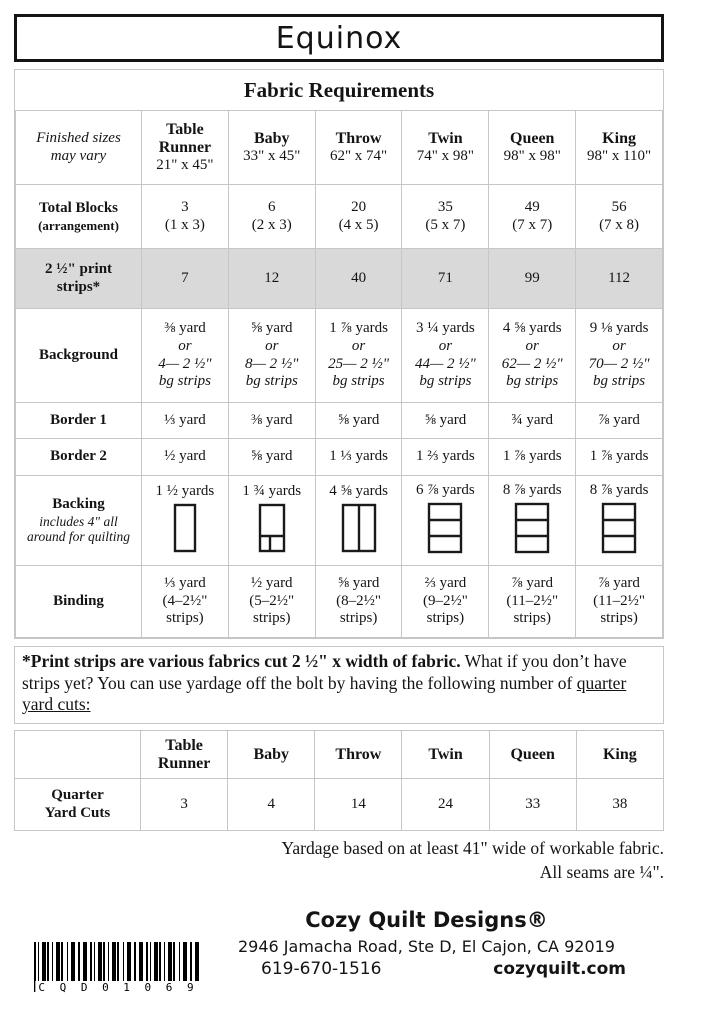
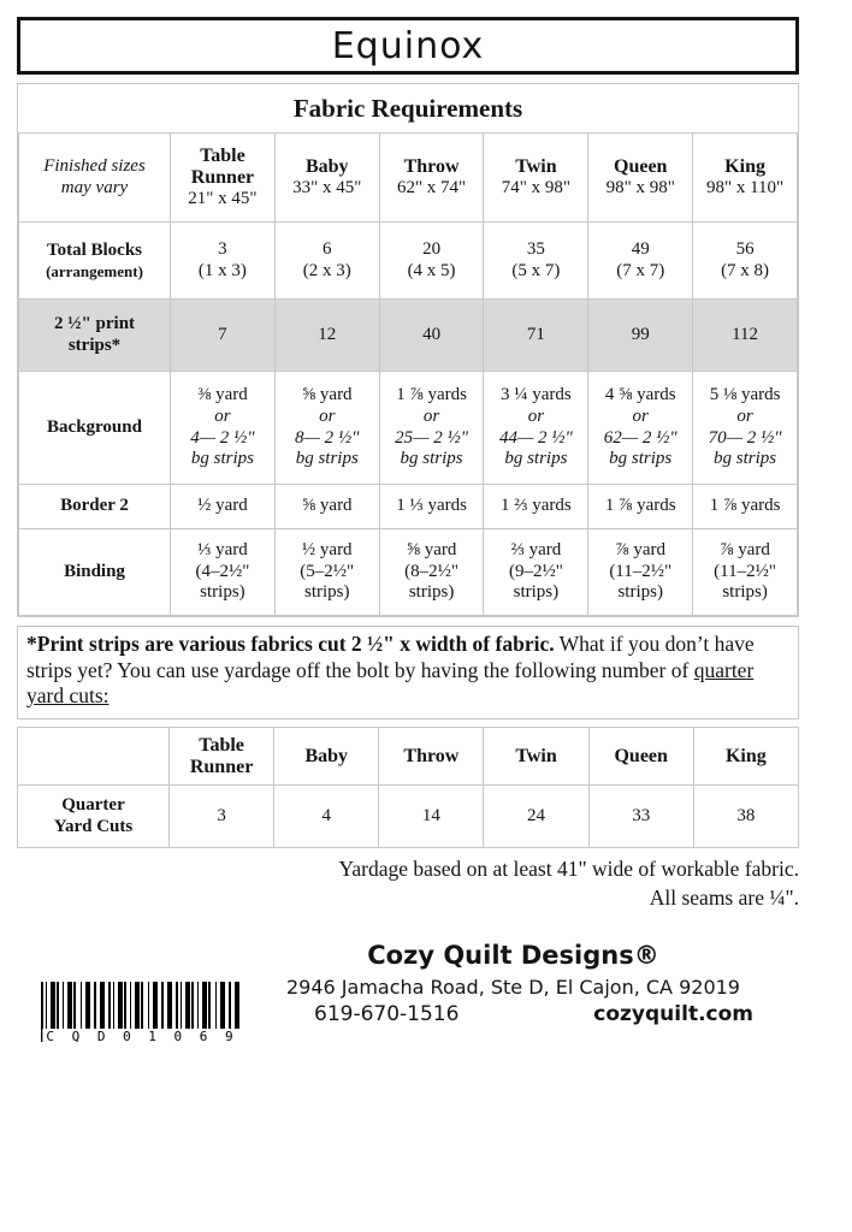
  Equinox
  Fabric Requirements
  Finished sizes may vary	Table Runner 21" x 45"	Baby 33" x 45"	Throw 62" x 74"	Twin 74" x 98"	Queen 98" x 98"	King 98" x 110"
  Total Blocks (arrangement)	3 (1 x 3)	6 (2 x 3)	20 (4 x 5)	35 (5 x 7)	49 (7 x 7)	56 (7 x 8)
  2 ½" print strips*	7	12	40	71	99	112
- Background	⅜ yard or 4— 2 ½" bg strips	⅝ yard or 8— 2 ½" bg strips	1 ⅞ yards or 25— 2 ½" bg strips	3 ¼ yards or 44— 2 ½" bg strips	4 ⅝ yards or 62— 2 ½" bg strips	9 ⅛ yards or 70— 2 ½" bg strips
+ Background	⅜ yard or 4— 2 ½" bg strips	⅝ yard or 8— 2 ½" bg strips	1 ⅞ yards or 25— 2 ½" bg strips	3 ¼ yards or 44— 2 ½" bg strips	4 ⅝ yards or 62— 2 ½" bg strips	5 ⅛ yards or 70— 2 ½" bg strips
- Border 1	⅓ yard	⅜ yard	⅝ yard	⅝ yard	¾ yard	⅞ yard
  Border 2	½ yard	⅝ yard	1 ⅓ yards	1 ⅔ yards	1 ⅞ yards	1 ⅞ yards
- Backing includes 4" all around for quilting	1 ½ yards	1 ¾ yards	4 ⅝ yards	6 ⅞ yards	8 ⅞ yards	8 ⅞ yards
  Binding	⅓ yard (4–2½" strips)	½ yard (5–2½" strips)	⅝ yard (8–2½" strips)	⅔ yard (9–2½" strips)	⅞ yard (11–2½" strips)	⅞ yard (11–2½" strips)
  *Print strips are various fabrics cut 2 ½" x width of fabric. What if you don’t have strips yet? You can use yardage off the bolt by having the following number of quarter yard cuts:
  	Table Runner	Baby	Throw	Twin	Queen	King
  Quarter Yard Cuts	3	4	14	24	33	38
  Yardage based on at least 41" wide of workable fabric.
  All seams are ¼".
  C Q D 0 1 0 6 9
  Cozy Quilt Designs®
  2946 Jamacha Road, Ste D, El Cajon, CA 92019
  619-670-1516
  cozyquilt.com
